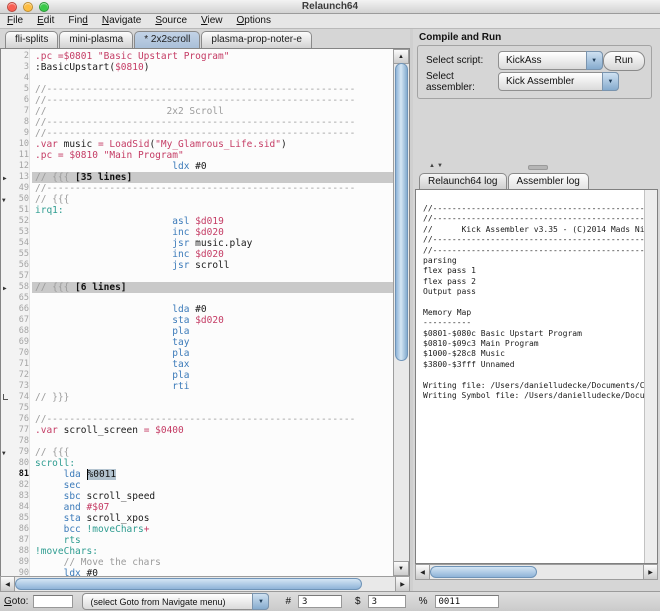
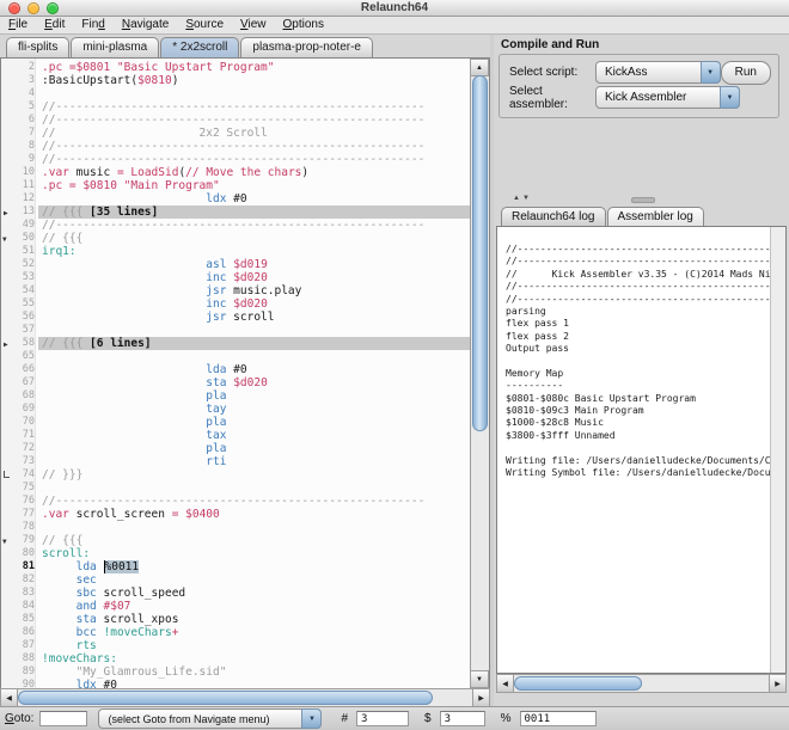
  Relaunch64
  File
  Edit
  Find
  Navigate
  Source
  View
  Options
  fli-splits
  mini-plasma
  * 2x2scroll
  plasma-prop-noter-e
  2
  .pc =$0801 "Basic Upstart Program"
  3
  :BasicUpstart($0810)
  4
  5
  //------------------------------------------------------
  6
  //------------------------------------------------------
  7
  // 2x2 Scroll
  8
  //------------------------------------------------------
  9
  //------------------------------------------------------
  10
- .var music = LoadSid("My_Glamrous_Life.sid")
+ .var music = LoadSid(// Move the chars)
  11
  .pc = $0810 "Main Program"
  12
  ldx #0
  13
  // {{{ [35 lines]
  49
  //------------------------------------------------------
  50
  // {{{
  51
  irq1:
  52
  asl $d019
  53
  inc $d020
  54
  jsr music.play
  55
  inc $d020
  56
  jsr scroll
  57
  58
  // {{{ [6 lines]
  65
  66
  lda #0
  67
  sta $d020
  68
  pla
  69
  tay
  70
  pla
  71
  tax
  72
  pla
  73
  rti
  74
  // }}}
  75
  76
  //------------------------------------------------------
  77
  .var scroll_screen = $0400
  78
  79
  // {{{
  80
  scroll:
  81
  lda %0011
  82
  sec
  83
  sbc scroll_speed
  84
  and #$07
  85
  sta scroll_xpos
  86
  bcc !moveChars+
  87
  rts
  88
  !moveChars:
  89
- // Move the chars
+ "My_Glamrous_Life.sid"
  90
  ldx #0
  Compile and Run
  Select script:
  KickAss
  Run
  Select assembler:
  Kick Assembler
  Relaunch64 log
  Assembler log
  // Kick Assembler v3.35 - (C)2014 Mads Ni
  parsing
  flex pass 1
  flex pass 2
  Output pass
  Memory Map
  ----------
  $0801-$080c Basic Upstart Program
  $0810-$09c3 Main Program
  $1000-$28c8 Music
  $3800-$3fff Unnamed
  Writing file: /Users/danielludecke/Documents/C
  Writing Symbol file: /Users/danielludecke/Docu
  Goto:
  (select Goto from Navigate menu)
  #
  3
  $
  3
  %
  0011
